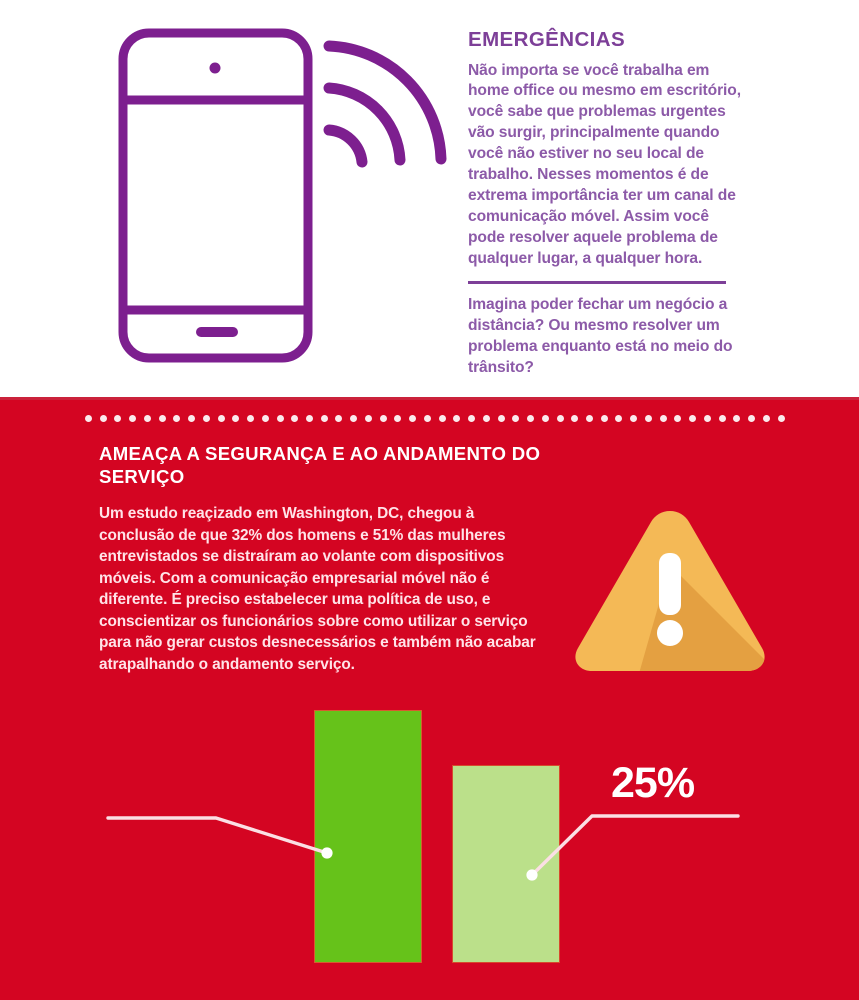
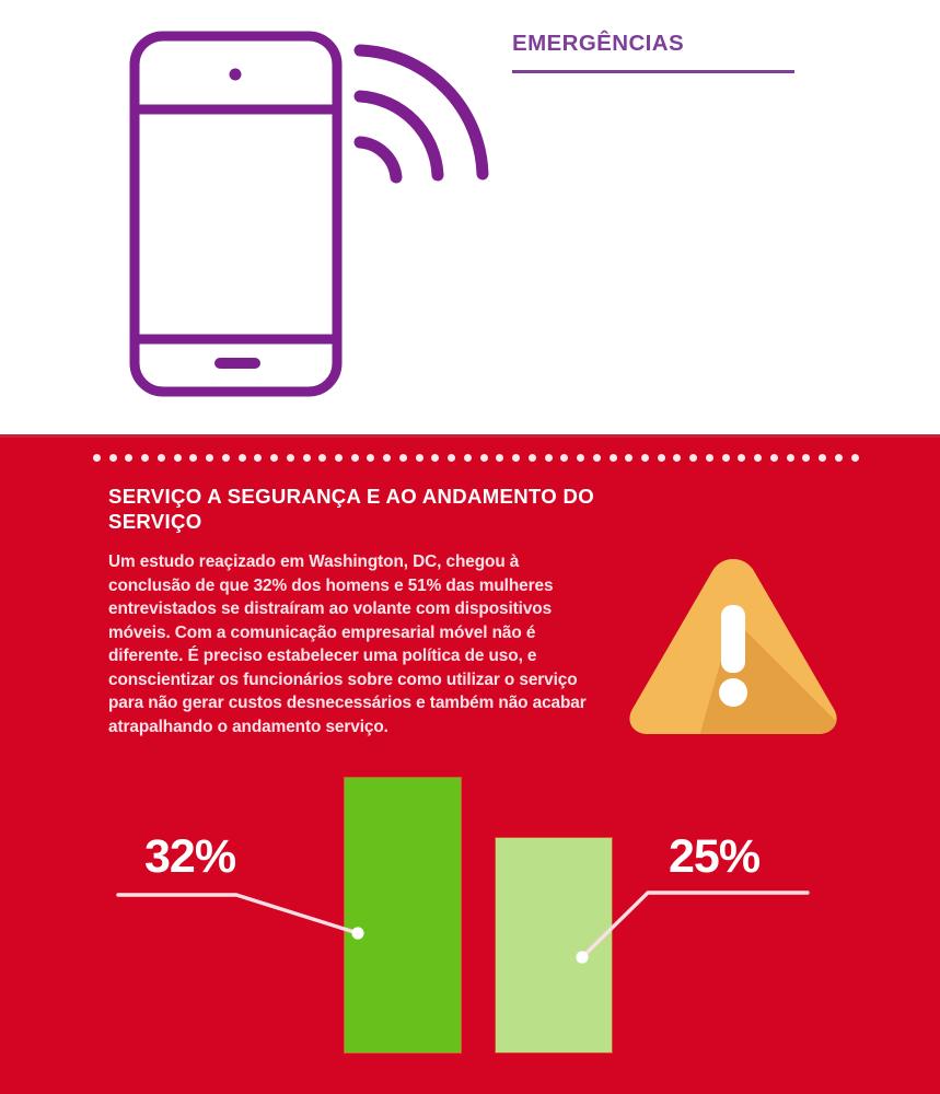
  EMERGÊNCIAS
- Não importa se você trabalha em home office ou mesmo em escritório, você sabe que problemas urgentes vão surgir, principalmente quando você não estiver no seu local de trabalho. Nesses momentos é de extrema importância ter um canal de comunicação móvel. Assim você pode resolver aquele problema de qualquer lugar, a qualquer hora.
- Imagina poder fechar um negócio a distância? Ou mesmo resolver um problema enquanto está no meio do trânsito?
- AMEAÇA A SEGURANÇA E AO ANDAMENTO DO SERVIÇO
+ SERVIÇO A SEGURANÇA E AO ANDAMENTO DO SERVIÇO
  Um estudo reaçizado em Washington, DC, chegou à conclusão de que 32% dos homens e 51% das mulheres entrevistados se distraíram ao volante com dispositivos móveis. Com a comunicação empresarial móvel não é diferente. É preciso estabelecer uma política de uso, e conscientizar os funcionários sobre como utilizar o serviço para não gerar custos desnecessários e também não acabar atrapalhando o andamento serviço.
+ 32%
  25%
